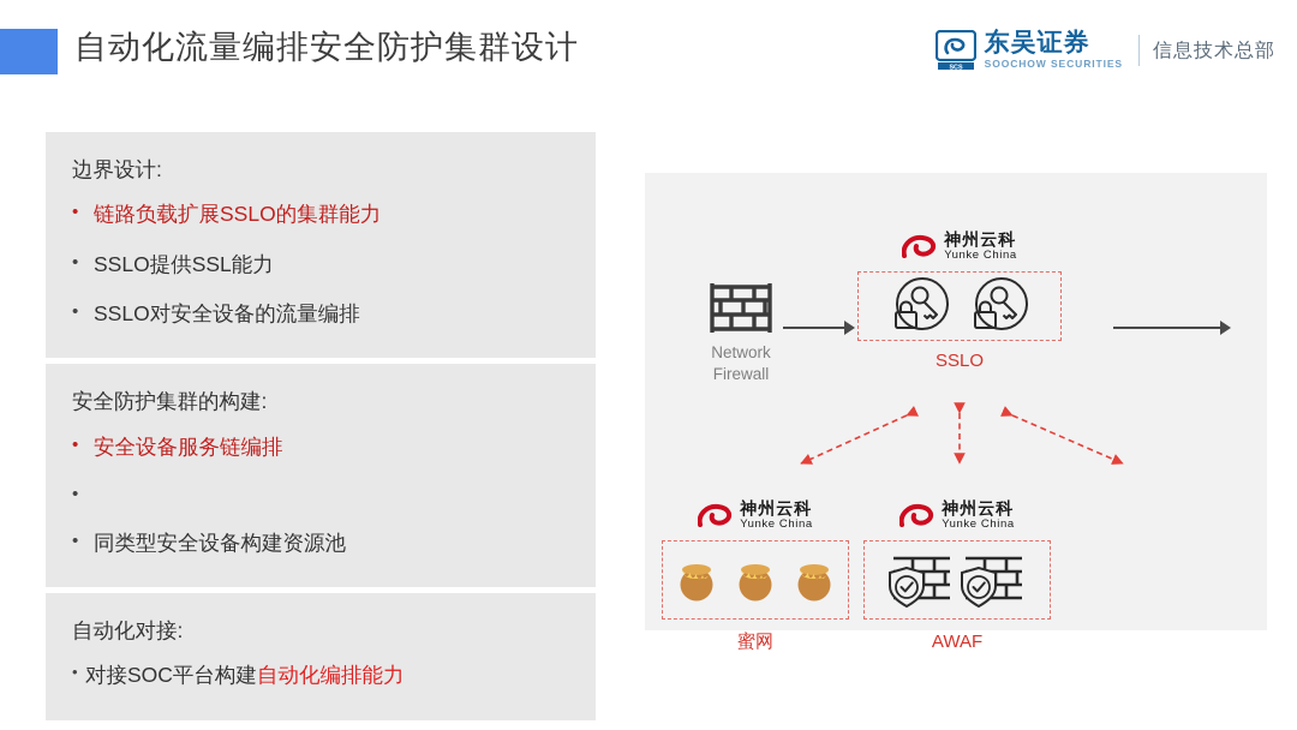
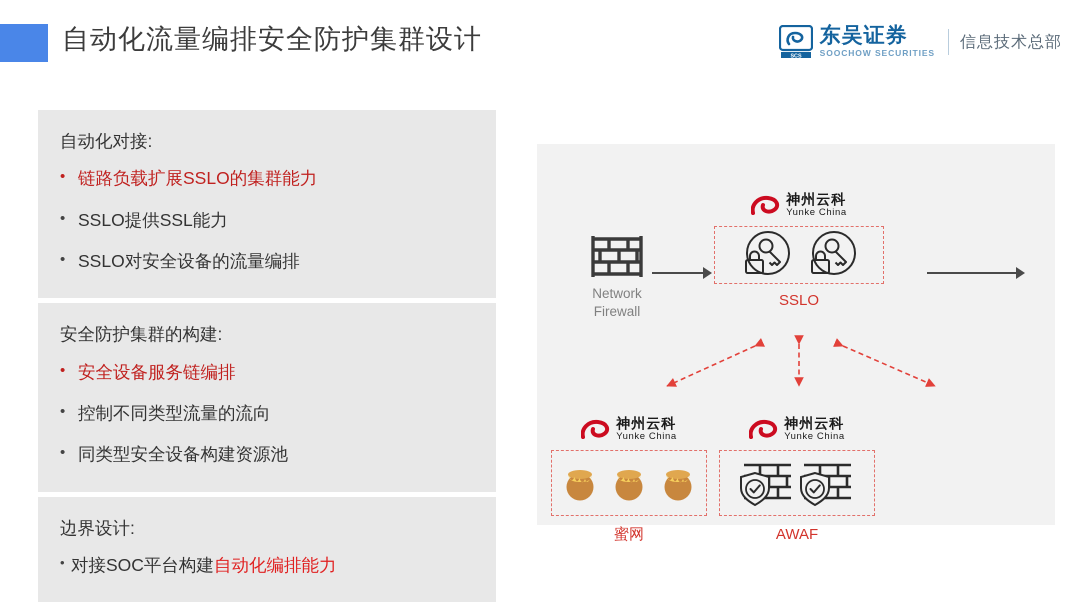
  自动化流量编排安全防护集群设计
  东吴证券
  SOOCHOW SECURITIES
  信息技术总部
- 边界设计:
+ 自动化对接:
  •
  链路负载扩展SSLO的集群能力
  •
  SSLO提供SSL能力
  •
  SSLO对安全设备的流量编排
  安全防护集群的构建:
  •
  安全设备服务链编排
  •
+ 控制不同类型流量的流向
  •
  同类型安全设备构建资源池
- 自动化对接:
+ 边界设计:
  •
  对接SOC平台构建自动化编排能力
  Network
  Firewall
  神州云科
  Yunke China
  SSLO
  神州云科
  Yunke China
  蜜网
  神州云科
  Yunke China
  AWAF
